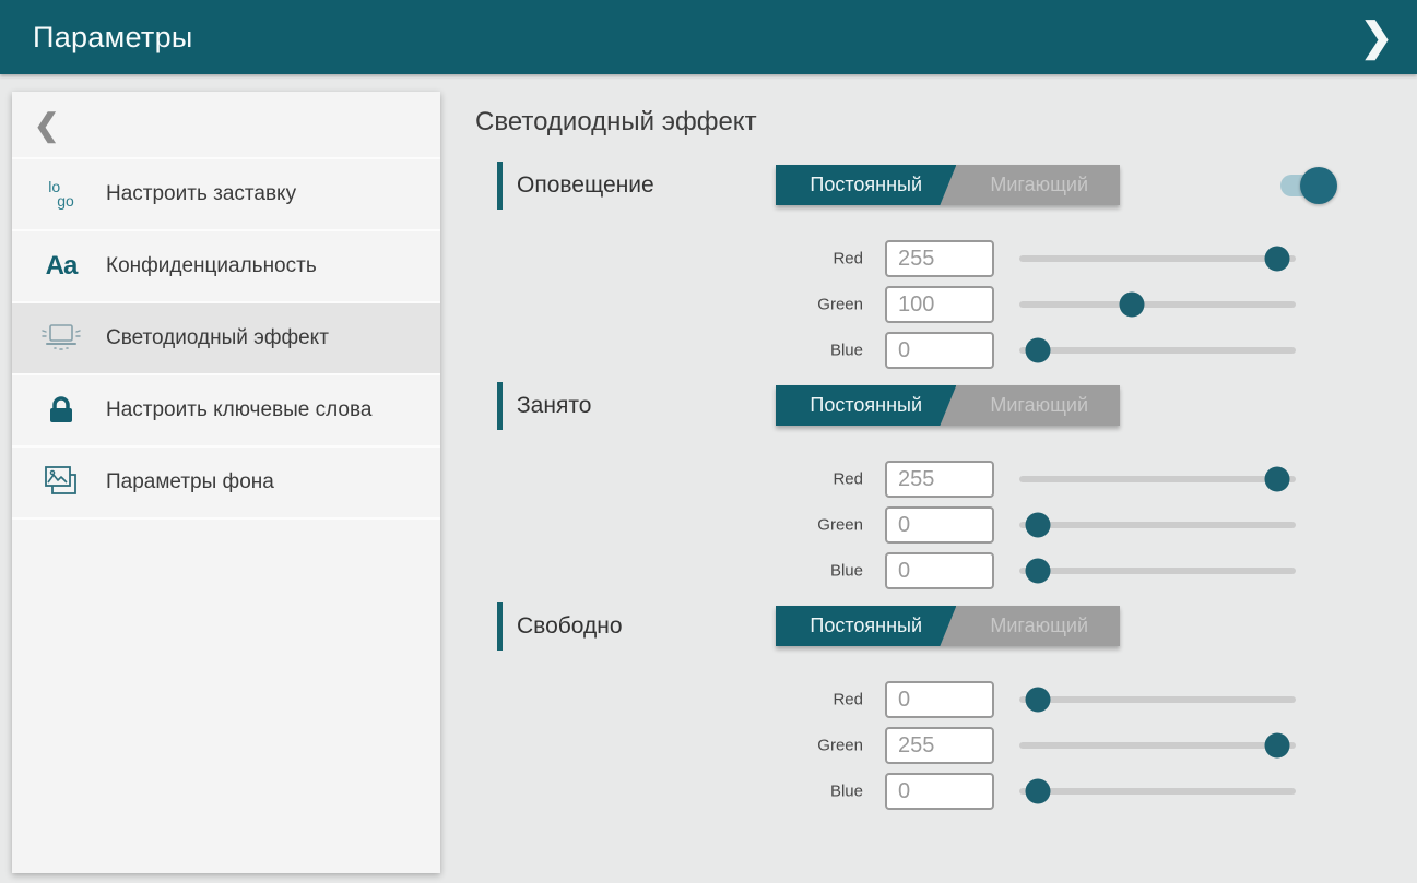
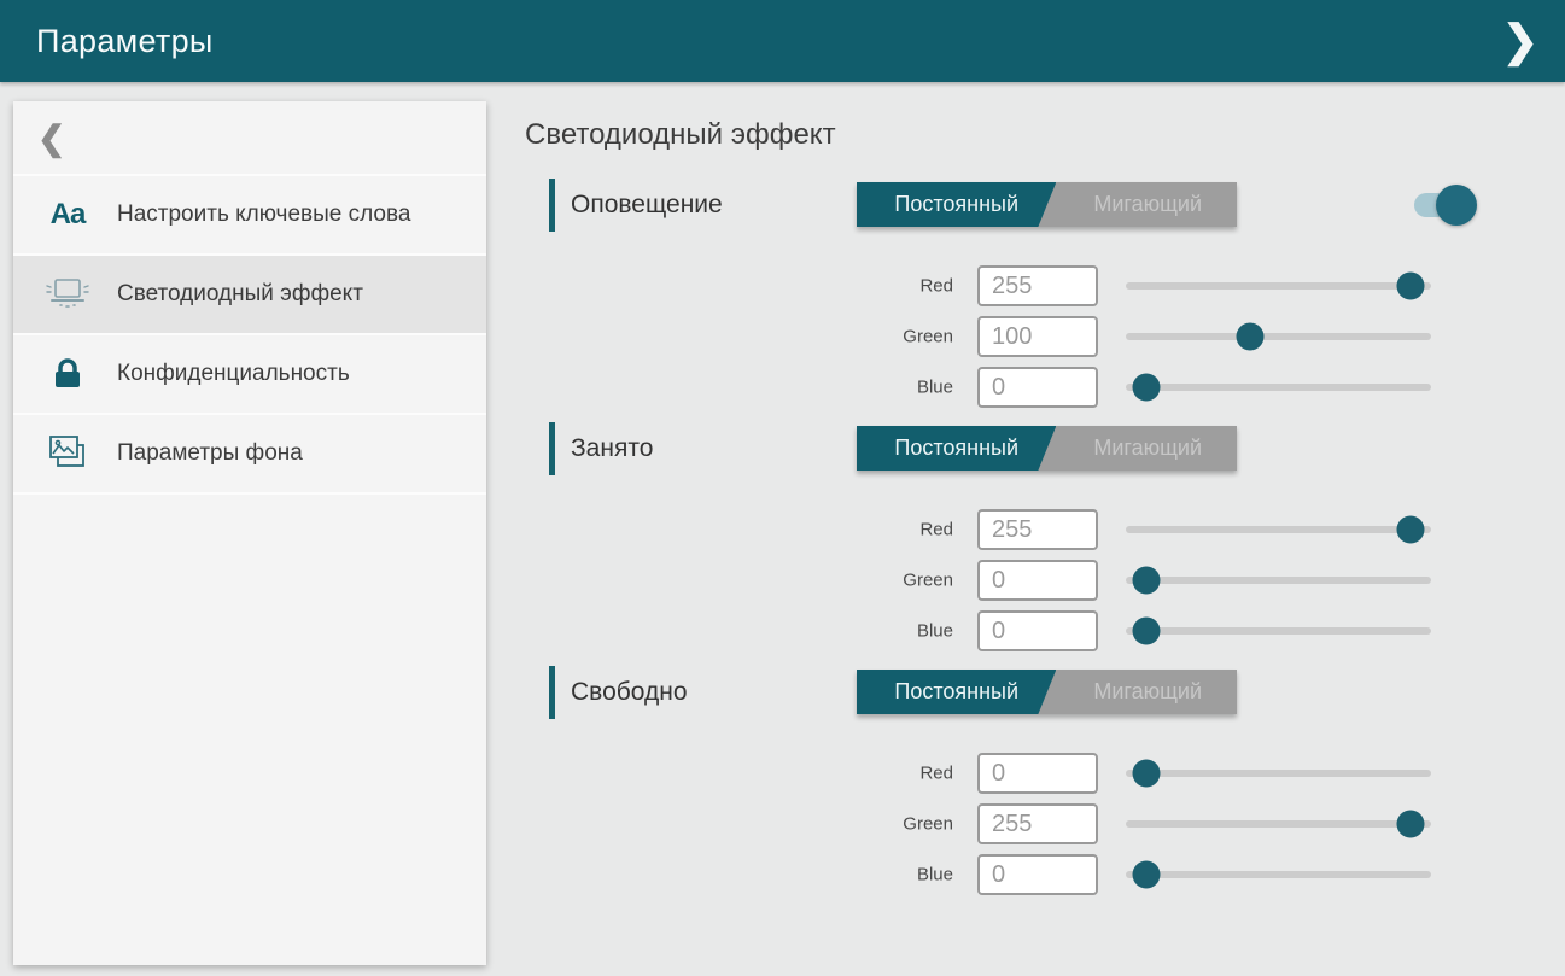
  Параметры
  ❯
  ❮
- lo
- go
- Настроить заставку
  Aa
- Конфиденциальность
+ Настроить ключевые слова
  Светодиодный эффект
- Настроить ключевые слова
+ Конфиденциальность
  Параметры фона
  Светодиодный эффект
  Оповещение
  Постоянный
  Мигающий
  Red
  255
  Green
  100
  Blue
  0
  Занято
  Постоянный
  Мигающий
  Red
  255
  Green
  0
  Blue
  0
  Свободно
  Постоянный
  Мигающий
  Red
  0
  Green
  255
  Blue
  0
